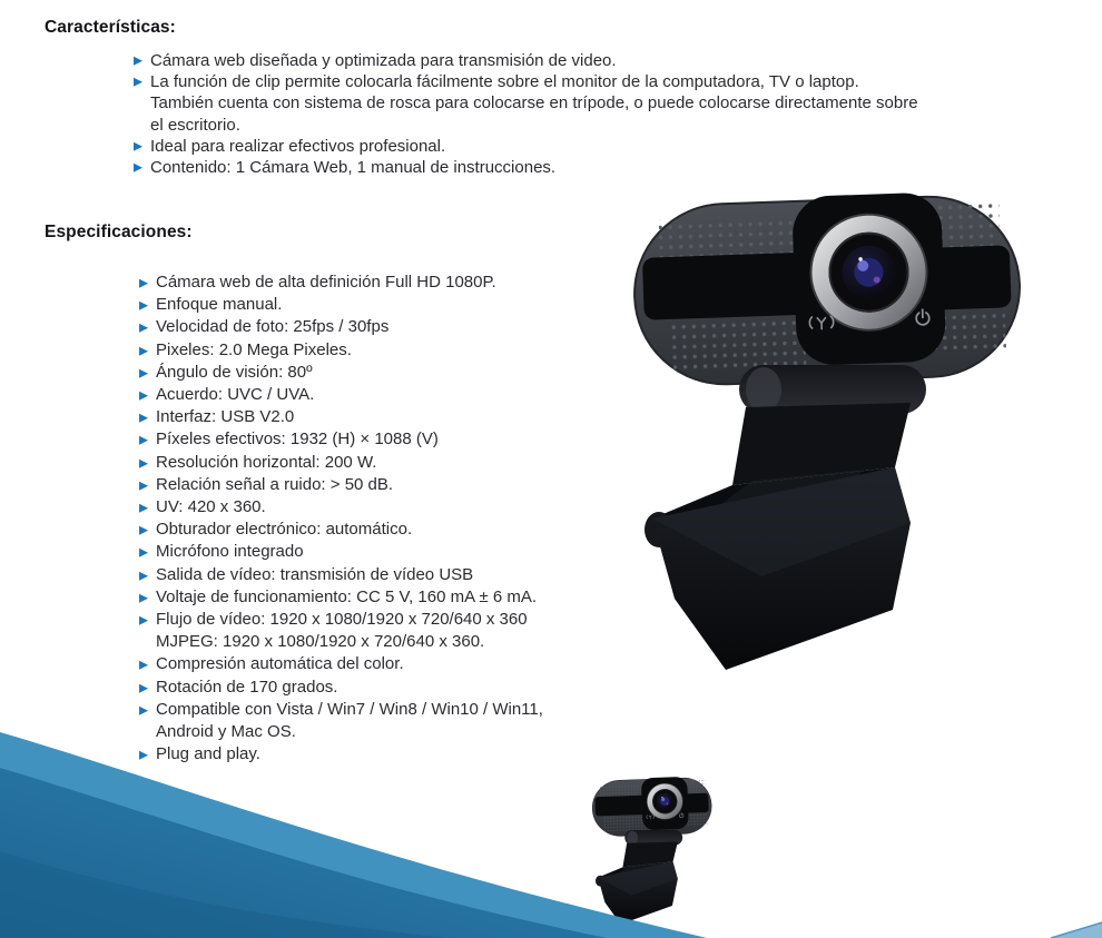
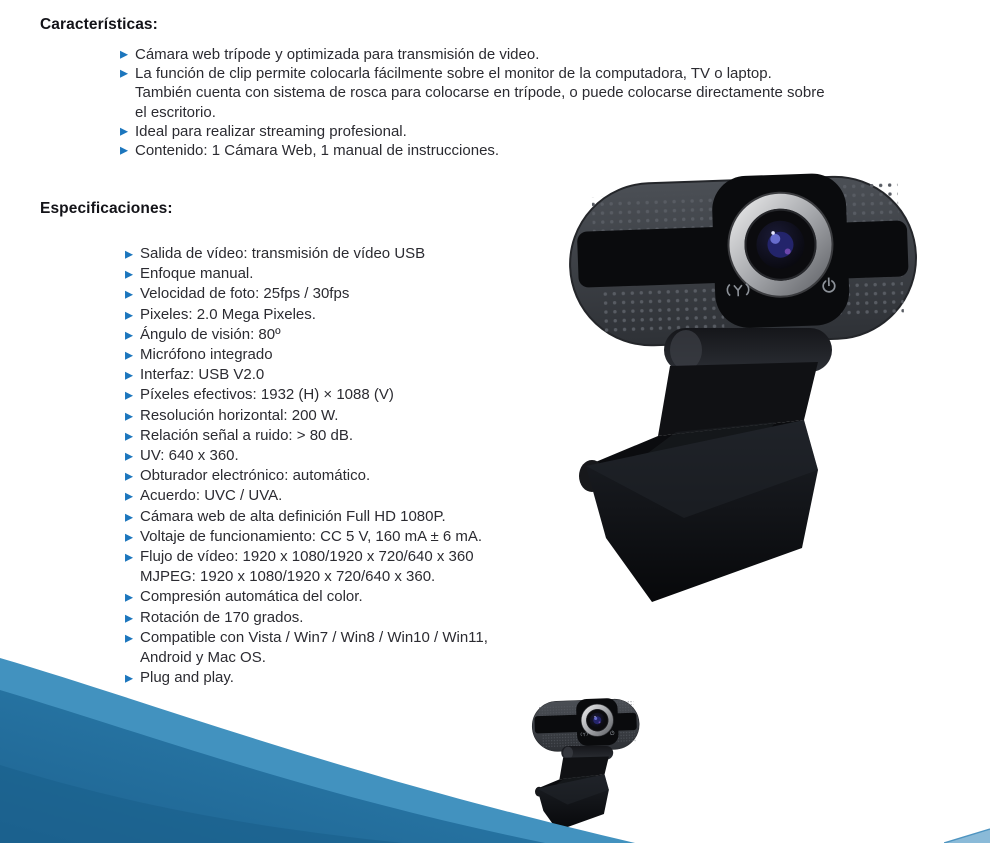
  Características:
  ▶
- Cámara web diseñada y optimizada para transmisión de video.
+ Cámara web trípode y optimizada para transmisión de video.
  ▶
  La función de clip permite colocarla fácilmente sobre el monitor de la computadora, TV o laptop.
  También cuenta con sistema de rosca para colocarse en trípode, o puede colocarse directamente sobre
  el escritorio.
  ▶
- Ideal para realizar efectivos profesional.
+ Ideal para realizar streaming profesional.
  ▶
  Contenido: 1 Cámara Web, 1 manual de instrucciones.
  Especificaciones:
  ▶
- Cámara web de alta definición Full HD 1080P.
+ Salida de vídeo: transmisión de vídeo USB
  ▶
  Enfoque manual.
  ▶
  Velocidad de foto: 25fps / 30fps
  ▶
  Pixeles: 2.0 Mega Pixeles.
  ▶
  Ángulo de visión: 80º
  ▶
- Acuerdo: UVC / UVA.
+ Micrófono integrado
  ▶
  Interfaz: USB V2.0
  ▶
  Píxeles efectivos: 1932 (H) × 1088 (V)
  ▶
  Resolución horizontal: 200 W.
  ▶
- Relación señal a ruido: > 50 dB.
+ Relación señal a ruido: > 80 dB.
  ▶
- UV: 420 x 360.
+ UV: 640 x 360.
  ▶
  Obturador electrónico: automático.
  ▶
- Micrófono integrado
+ Acuerdo: UVC / UVA.
  ▶
- Salida de vídeo: transmisión de vídeo USB
+ Cámara web de alta definición Full HD 1080P.
  ▶
  Voltaje de funcionamiento: CC 5 V, 160 mA ± 6 mA.
  ▶
  Flujo de vídeo: 1920 x 1080/1920 x 720/640 x 360
  MJPEG: 1920 x 1080/1920 x 720/640 x 360.
  ▶
  Compresión automática del color.
  ▶
  Rotación de 170 grados.
  ▶
  Compatible con Vista / Win7 / Win8 / Win10 / Win11,
  Android y Mac OS.
  ▶
  Plug and play.
